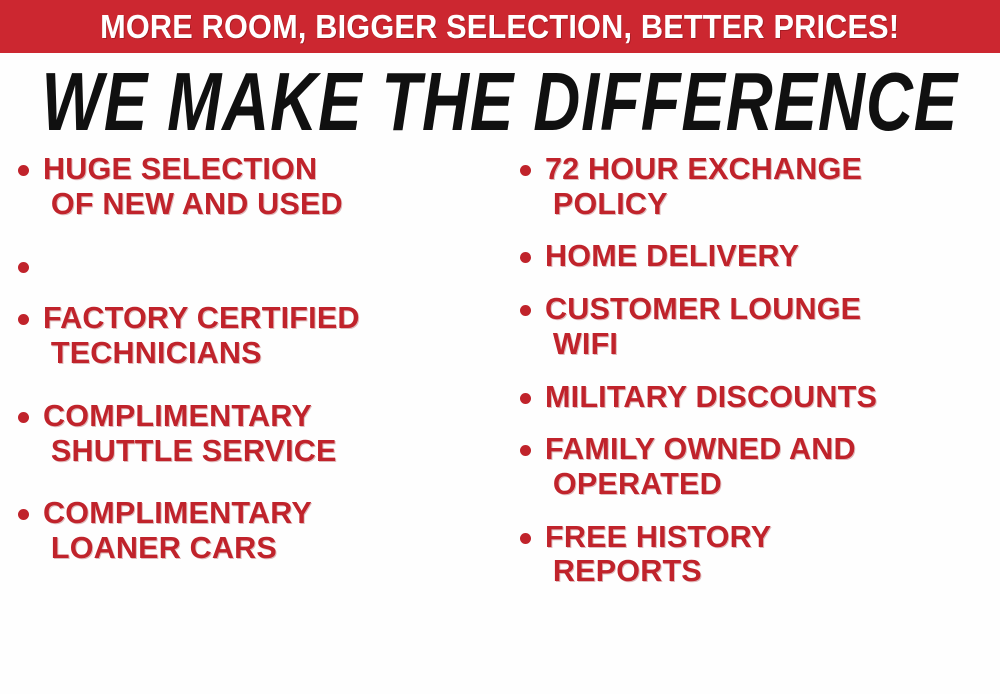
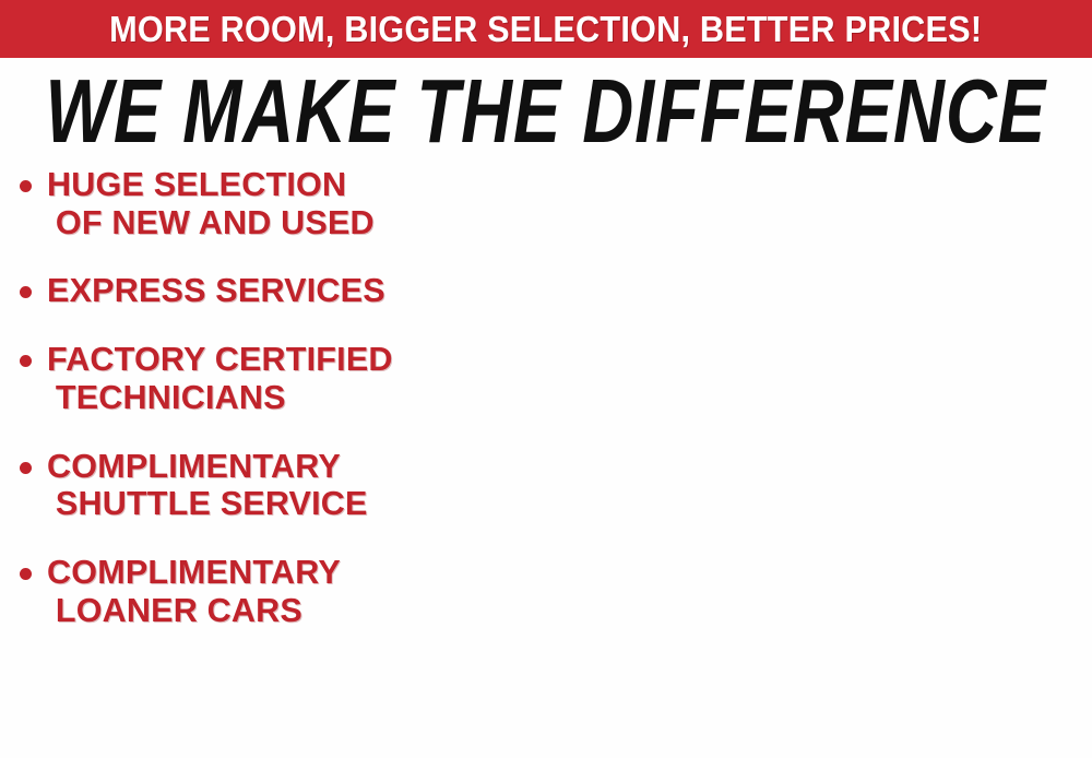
  MORE ROOM, BIGGER SELECTION, BETTER PRICES!
  WE MAKE THE DIFFERENCE
  HUGE SELECTION
  OF NEW AND USED
+ EXPRESS SERVICES
  FACTORY CERTIFIED
  TECHNICIANS
  COMPLIMENTARY
  SHUTTLE SERVICE
  COMPLIMENTARY
  LOANER CARS
- 72 HOUR EXCHANGE
- POLICY
- HOME DELIVERY
- CUSTOMER LOUNGE
- WIFI
- MILITARY DISCOUNTS
- FAMILY OWNED AND
- OPERATED
- FREE HISTORY
- REPORTS
